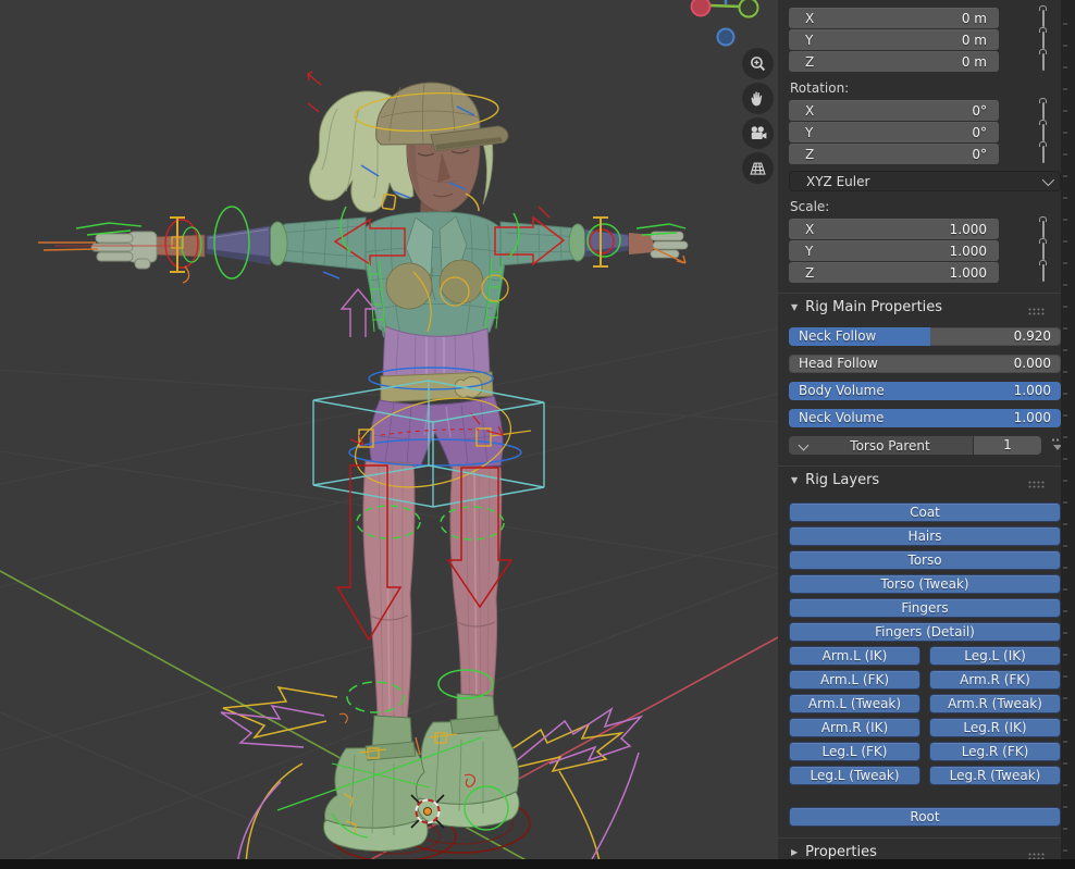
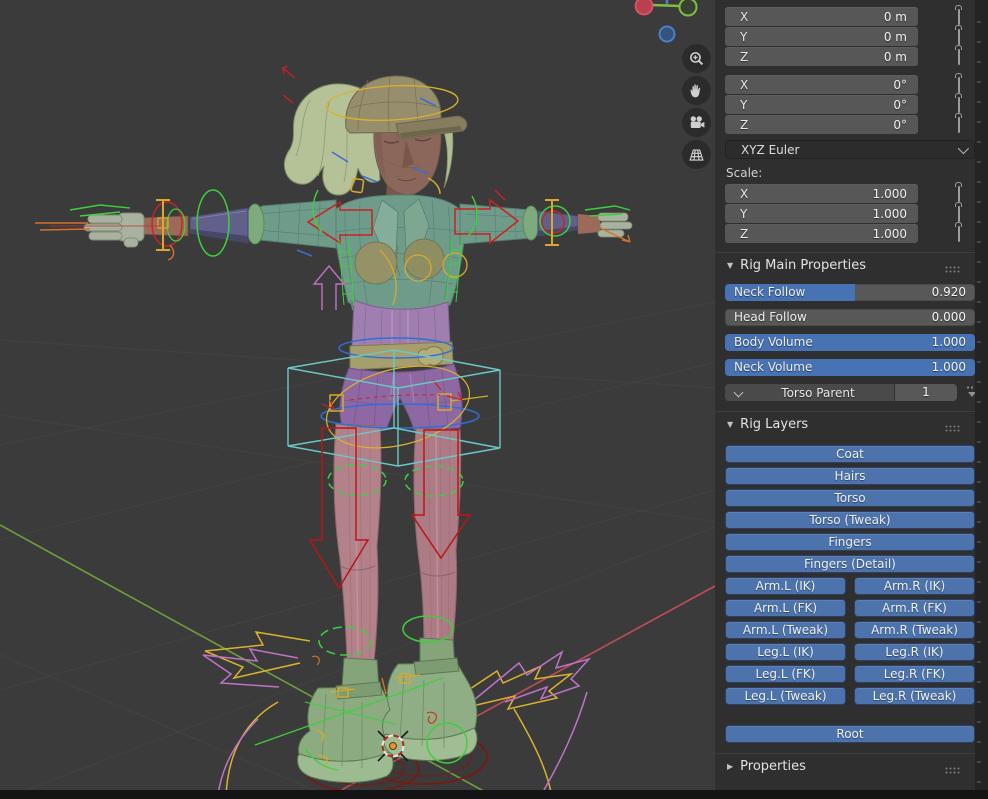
  X
  0 m
  Y
  0 m
  Z
  0 m
- Rotation:
  X
  0°
  Y
  0°
  Z
  0°
  XYZ Euler
  Scale:
  X
  1.000
  Y
  1.000
  Z
  1.000
  ▼
  Rig Main Properties
  Neck Follow
  0.920
  Head Follow
  0.000
  Body Volume
  1.000
  Neck Volume
  1.000
  Torso Parent
  1
  ▼
  Rig Layers
  Coat
  Hairs
  Torso
  Torso (Tweak)
  Fingers
  Fingers (Detail)
  Arm.L (IK)
- Leg.L (IK)
+ Arm.R (IK)
  Arm.L (FK)
  Arm.R (FK)
  Arm.L (Tweak)
  Arm.R (Tweak)
- Arm.R (IK)
+ Leg.L (IK)
  Leg.R (IK)
  Leg.L (FK)
  Leg.R (FK)
  Leg.L (Tweak)
  Leg.R (Tweak)
  Root
  ▶
  Properties
